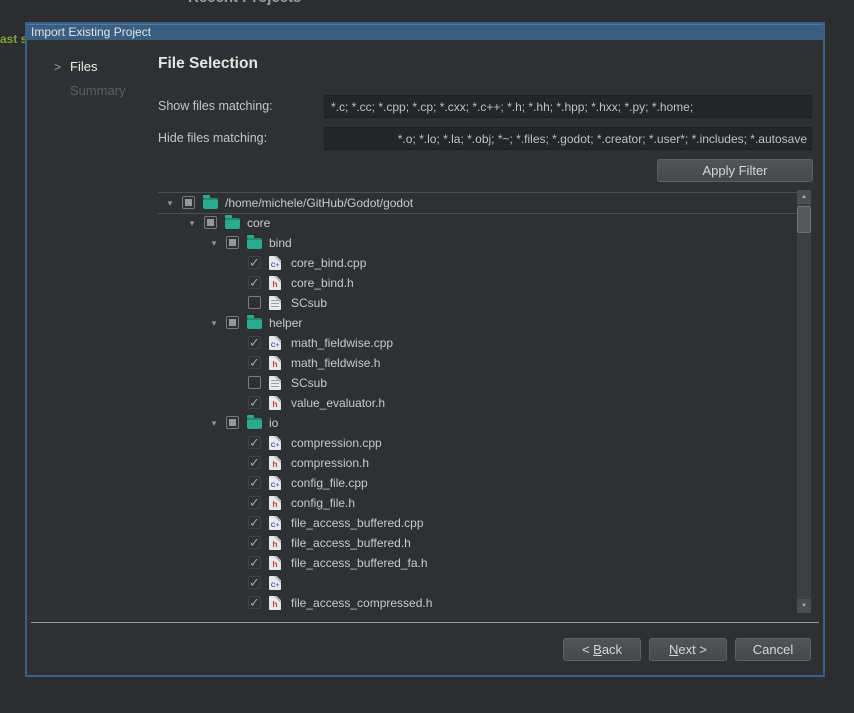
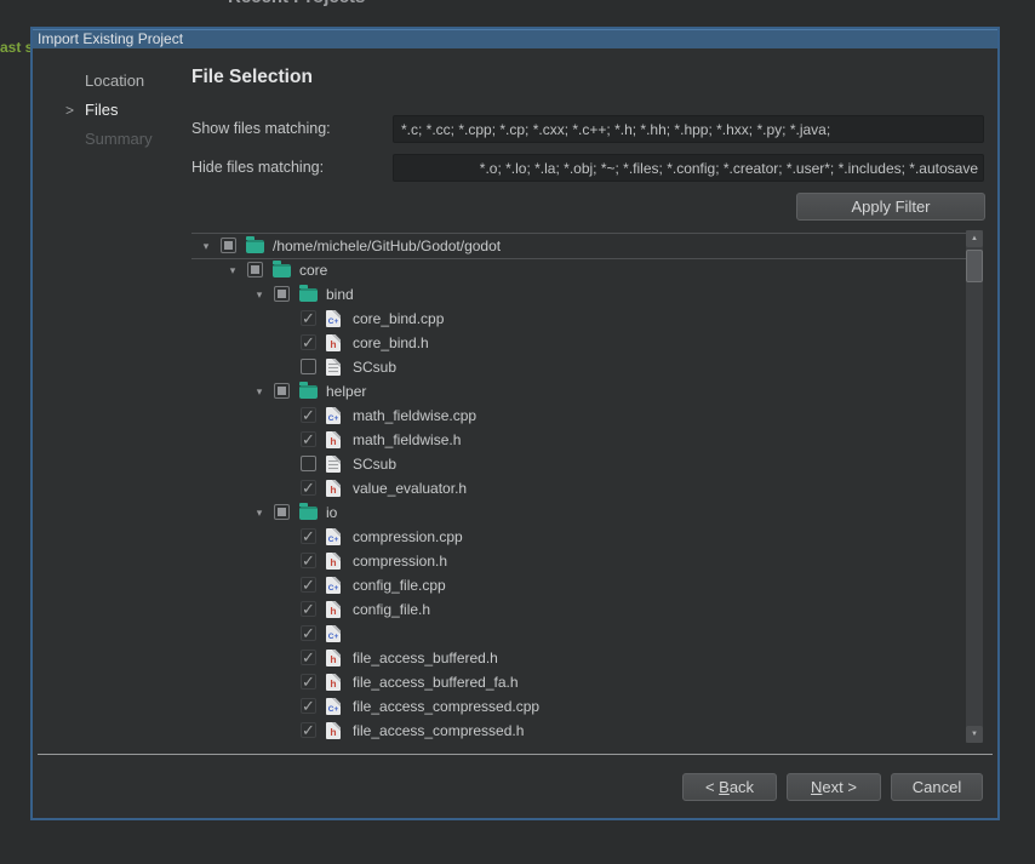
  ast
  Import Existing Project
+ Location
  >
  Files
  Summary
  File Selection
  Show files matching:
- *.c; *.cc; *.cpp; *.cp; *.cxx; *.c++; *.h; *.hh; *.hpp; *.hxx; *.py; *.home;
+ *.c; *.cc; *.cpp; *.cp; *.cxx; *.c++; *.h; *.hh; *.hpp; *.hxx; *.py; *.java;
  Hide files matching:
- *.o; *.lo; *.la; *.obj; *~; *.files; *.godot; *.creator; *.user*; *.includes; *.autosave
+ *.o; *.lo; *.la; *.obj; *~; *.files; *.config; *.creator; *.user*; *.includes; *.autosave
  Apply Filter
  ▾
  /home/michele/GitHub/Godot/godot
  ▾
  core
  ▾
  bind
  ✓
  core_bind.cpp
  ✓
  h
  core_bind.h
  SCsub
  ▾
  helper
  ✓
  math_fieldwise.cpp
  ✓
  h
  math_fieldwise.h
  SCsub
  ✓
  h
  value_evaluator.h
  ▾
  io
  ✓
  compression.cpp
  ✓
  h
  compression.h
  ✓
  config_file.cpp
  ✓
  h
  config_file.h
  ✓
- file_access_buffered.cpp
  ✓
  h
  file_access_buffered.h
  ✓
  h
  file_access_buffered_fa.h
  ✓
+ file_access_compressed.cpp
  ✓
  h
  file_access_compressed.h
  < Back
  Next >
  Cancel
